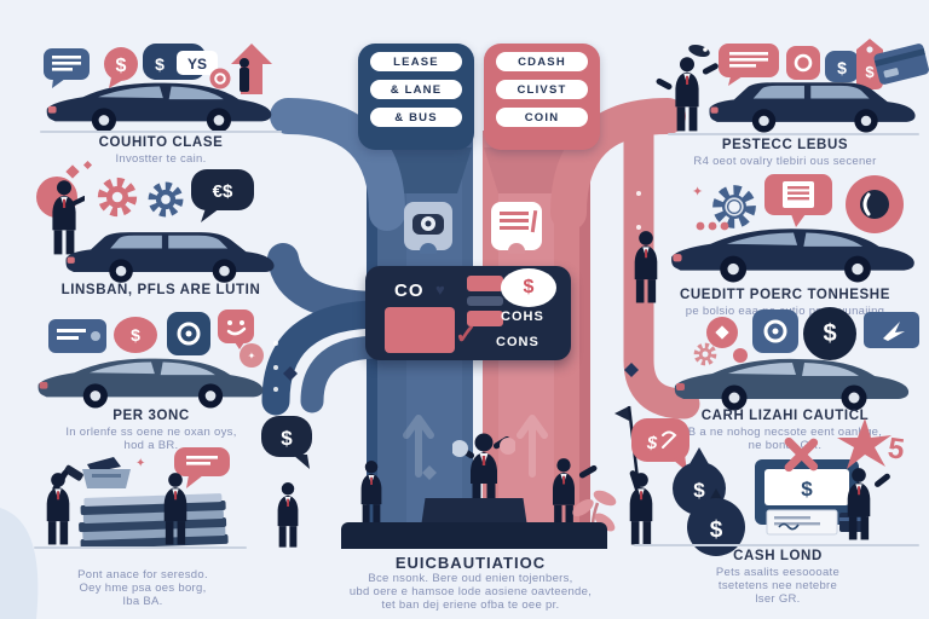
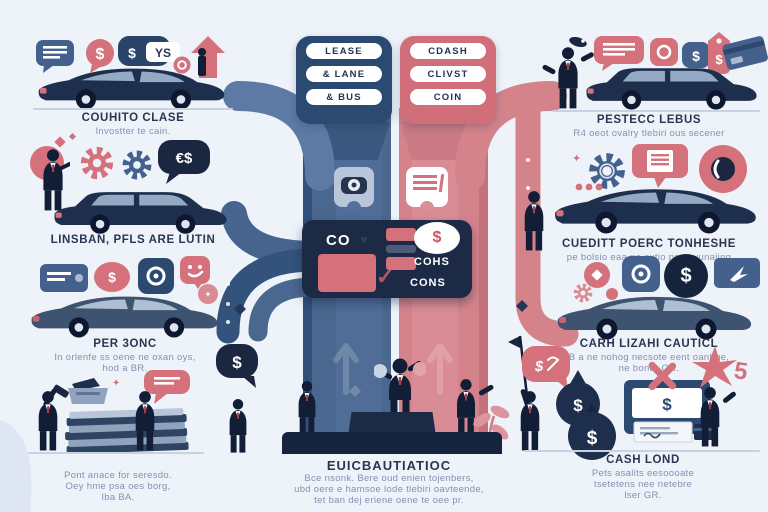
  LEASE
  & LANE
  & BUS
  CDASH
  CLIVST
  COIN
  CO
  ♥
  $
  COHS
  CONS
  ✓
  $
  $
  YS
  COUHITO CLASE
  Invostter te cain.
  €$
  LINSBAN, PFLS ARE LUTIN
  $
  ✦
  PER 3ONC
  In orlenfe ss oene ne oxan oys,
  hod a BR.
  ✦
  Pont anace for seresdo.
  Oey hme psa oes borg,
  Iba BA.
  $
  $
  $
  PESTECC LEBUS
  R4 oeot ovalry tlebiri ous secener
  ✦
  CUEDITT POERC TONHESHE
  pe bolsio eaatio punaiing
  $
  CARH LIZAHI CAUTICL
  B a ne nohog necsote eent oane,
  $
  $
  $
  $
  CASH LOND
  Pets asalits eesoooate
  tsetetens nee netebre
  lser GR.
  EUICBAUTIATIOC
  Bce nsonk. Bere oud enien tojenbers,
- ubd oere e hamsoe lode aosiene oavteende,
+ ubd oere e hamsoe lode tlebiri oavteende,
- tet ban dej eriene ofba te oee pr.
+ tet ban dej eriene oene te oee pr.
